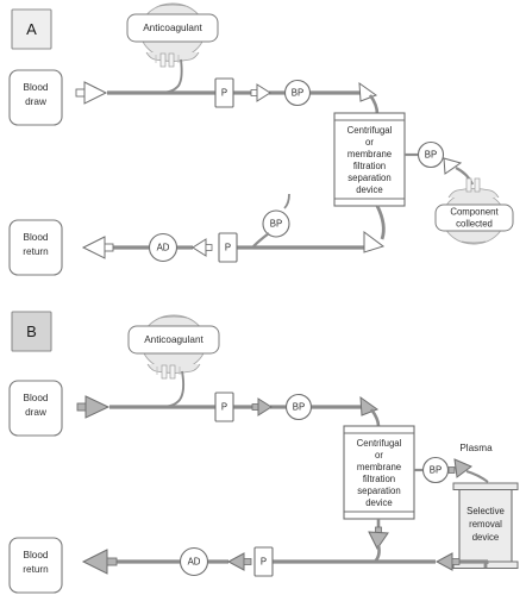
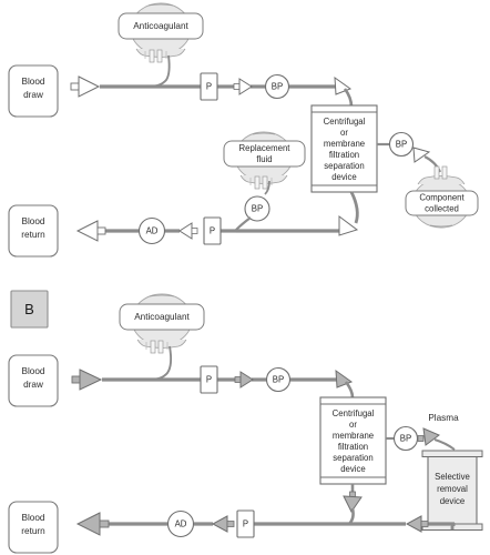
- A
  Blood
  draw
  Blood
  return
  Anticoagulant
  P
  BP
  Centrifugal
  or
  membrane
  filtration
  separation
  device
  BP
  Component
  collected
+ Replacement
+ fluid
  BP
  AD
  P
  B
  Blood
  draw
  Blood
  return
  Anticoagulant
  P
  BP
  Centrifugal
  or
  membrane
  filtration
  separation
  device
  BP
  Plasma
  Selective
  removal
  device
  AD
  P
